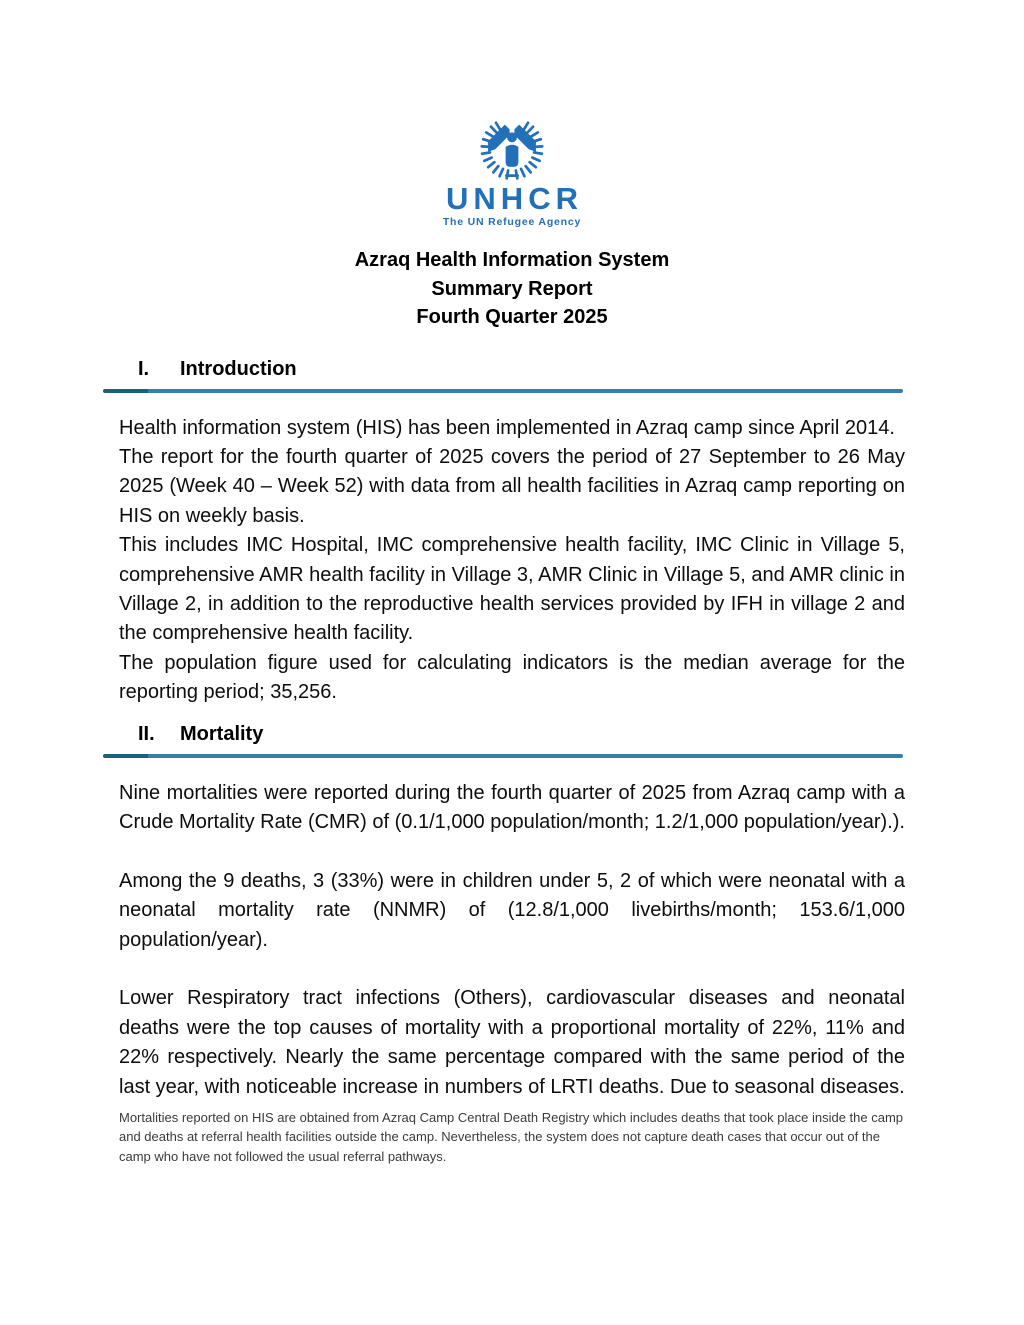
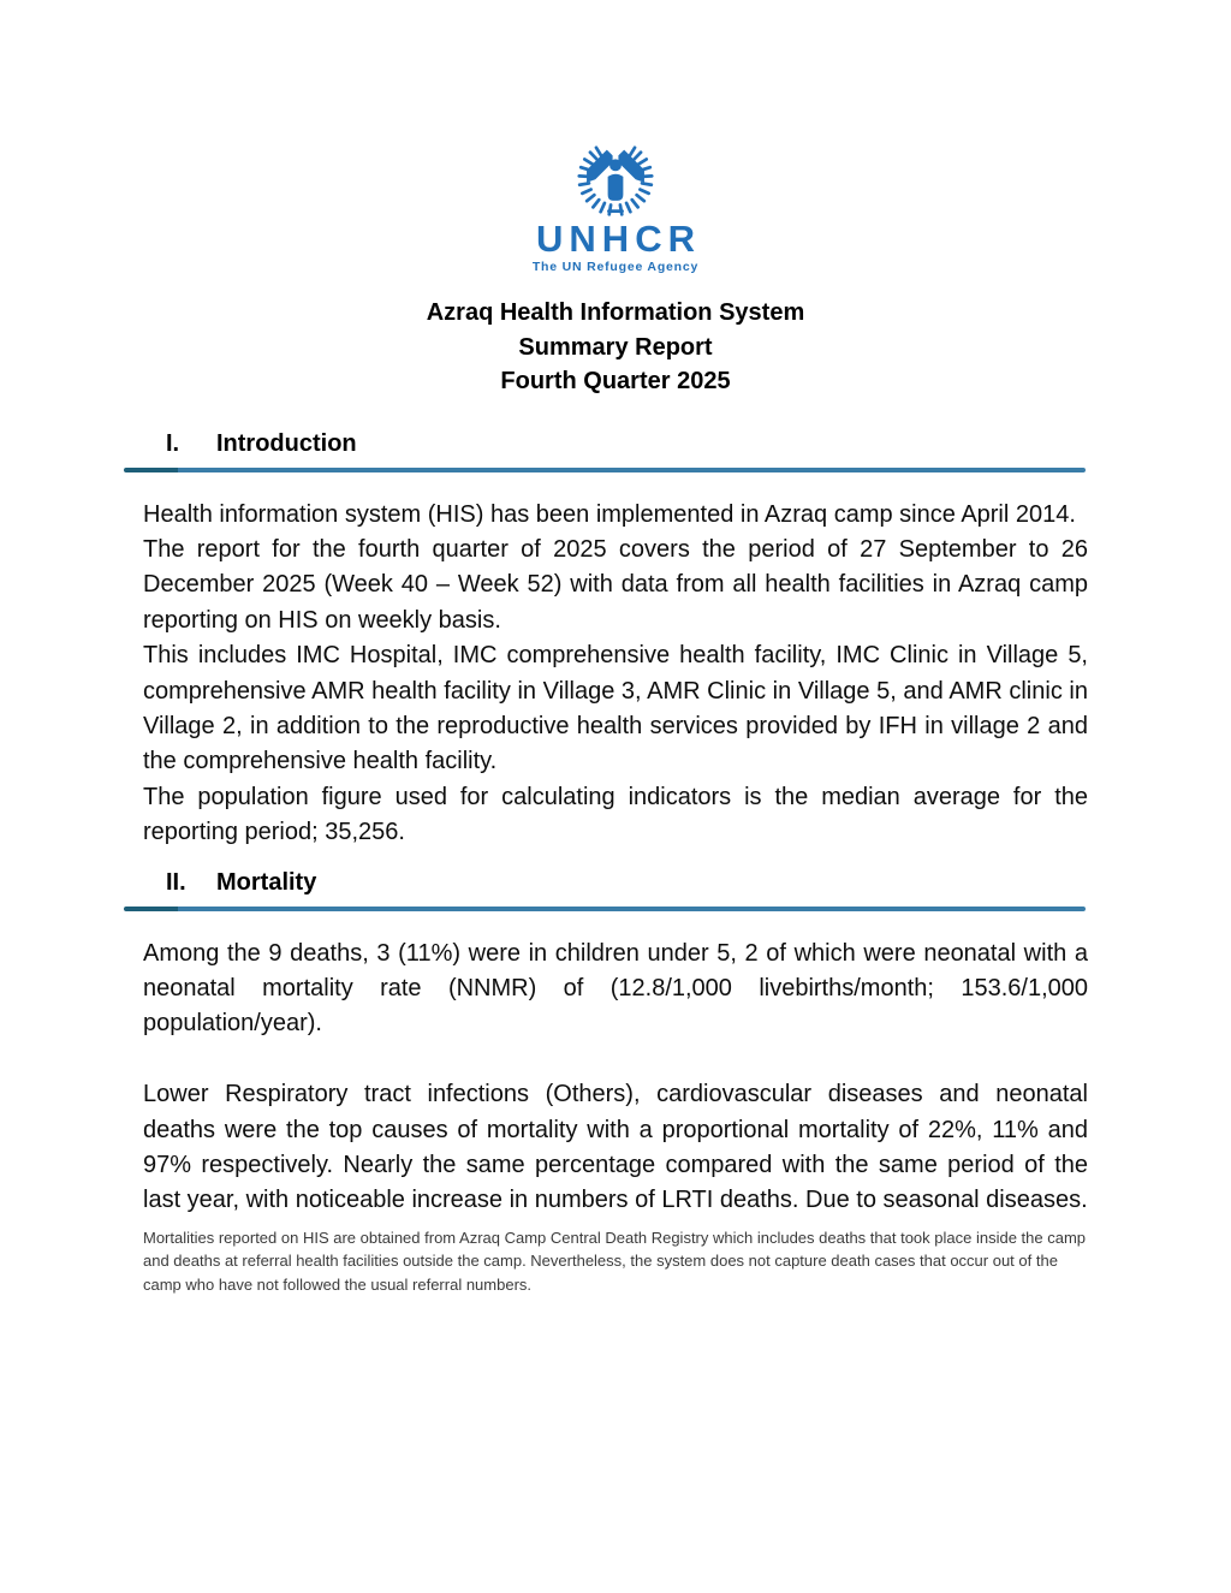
  UNHCR
  The UN Refugee Agency
  Azraq Health Information System
  Summary Report
  Fourth Quarter 2025
  I. Introduction
  Health information system (HIS) has been implemented in Azraq camp since April 2014.
- The report for the fourth quarter of 2025 covers the period of 27 September to 26 May 2025 (Week 40 – Week 52) with data from all health facilities in Azraq camp reporting on HIS on weekly basis.
+ The report for the fourth quarter of 2025 covers the period of 27 September to 26 December 2025 (Week 40 – Week 52) with data from all health facilities in Azraq camp reporting on HIS on weekly basis.
  This includes IMC Hospital, IMC comprehensive health facility, IMC Clinic in Village 5, comprehensive AMR health facility in Village 3, AMR Clinic in Village 5, and AMR clinic in Village 2, in addition to the reproductive health services provided by IFH in village 2 and the comprehensive health facility.
  The population figure used for calculating indicators is the median average for the reporting period; 35,256.
  II. Mortality
- Nine mortalities were reported during the fourth quarter of 2025 from Azraq camp with a Crude Mortality Rate (CMR) of (0.1/1,000 population/month; 1.2/1,000 population/year).).
- Among the 9 deaths, 3 (33%) were in children under 5, 2 of which were neonatal with a neonatal mortality rate (NNMR) of (12.8/1,000 livebirths/month; 153.6/1,000 population/year).
+ Among the 9 deaths, 3 (11%) were in children under 5, 2 of which were neonatal with a neonatal mortality rate (NNMR) of (12.8/1,000 livebirths/month; 153.6/1,000 population/year).
- Lower Respiratory tract infections (Others), cardiovascular diseases and neonatal deaths were the top causes of mortality with a proportional mortality of 22%, 11% and 22% respectively. Nearly the same percentage compared with the same period of the last year, with noticeable increase in numbers of LRTI deaths. Due to seasonal diseases.
+ Lower Respiratory tract infections (Others), cardiovascular diseases and neonatal deaths were the top causes of mortality with a proportional mortality of 22%, 11% and 97% respectively. Nearly the same percentage compared with the same period of the last year, with noticeable increase in numbers of LRTI deaths. Due to seasonal diseases.
- Mortalities reported on HIS are obtained from Azraq Camp Central Death Registry which includes deaths that took place inside the camp and deaths at referral health facilities outside the camp. Nevertheless, the system does not capture death cases that occur out of the camp who have not followed the usual referral pathways.
+ Mortalities reported on HIS are obtained from Azraq Camp Central Death Registry which includes deaths that took place inside the camp and deaths at referral health facilities outside the camp. Nevertheless, the system does not capture death cases that occur out of the camp who have not followed the usual referral numbers.
